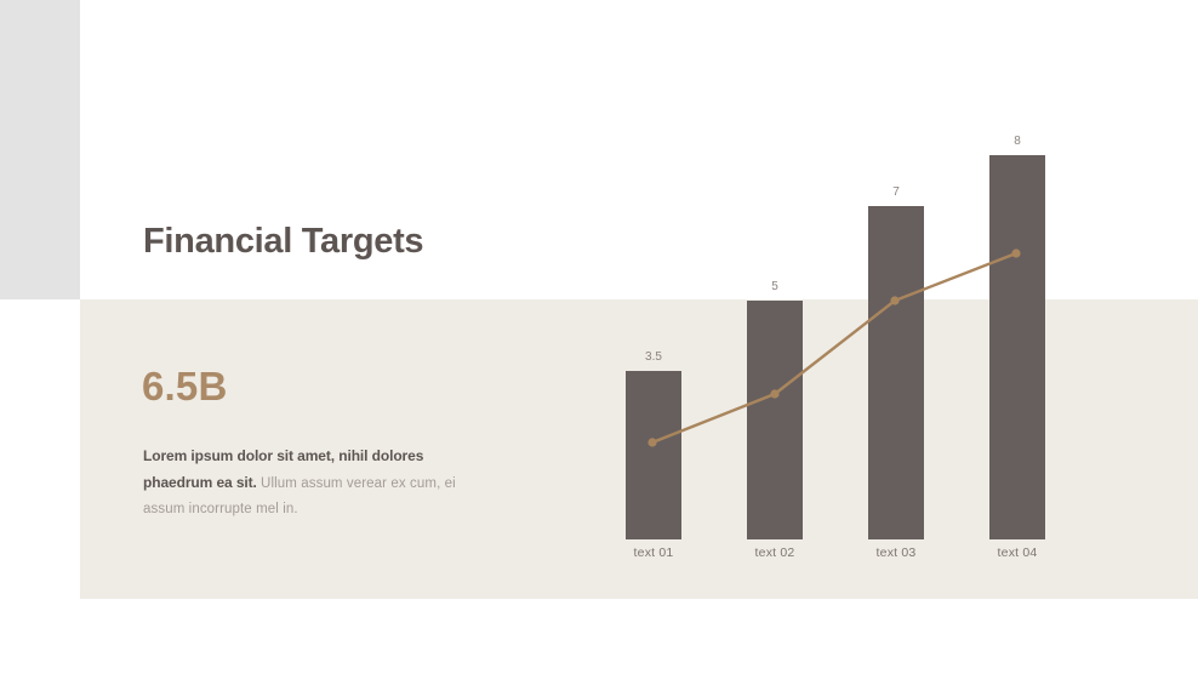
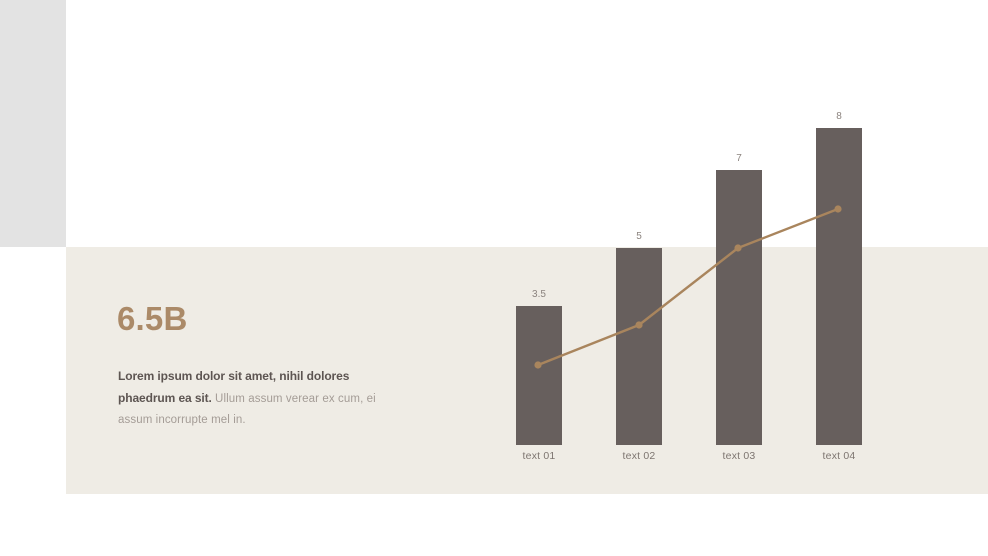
- Financial Targets
  6.5B
  Lorem ipsum dolor sit amet, nihil dolores phaedrum ea sit. Ullum assum verear ex cum, ei assum incorrupte mel in.
  3.5
  text 01
  5
  text 02
  7
  text 03
  8
  text 04
